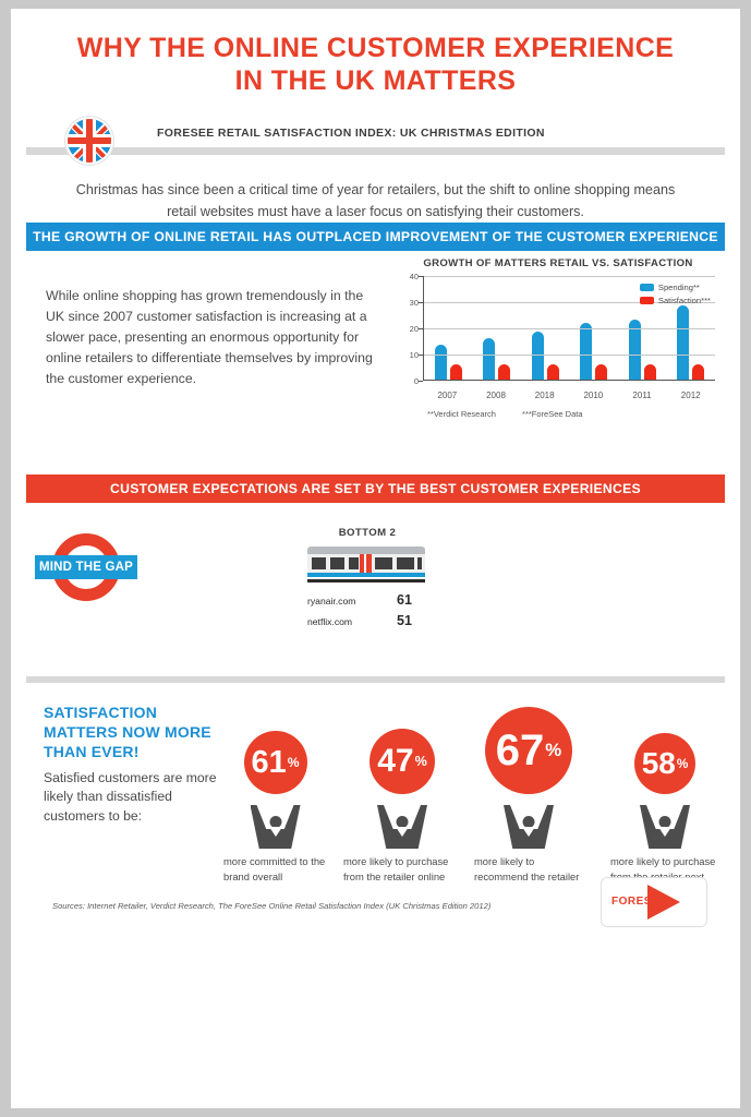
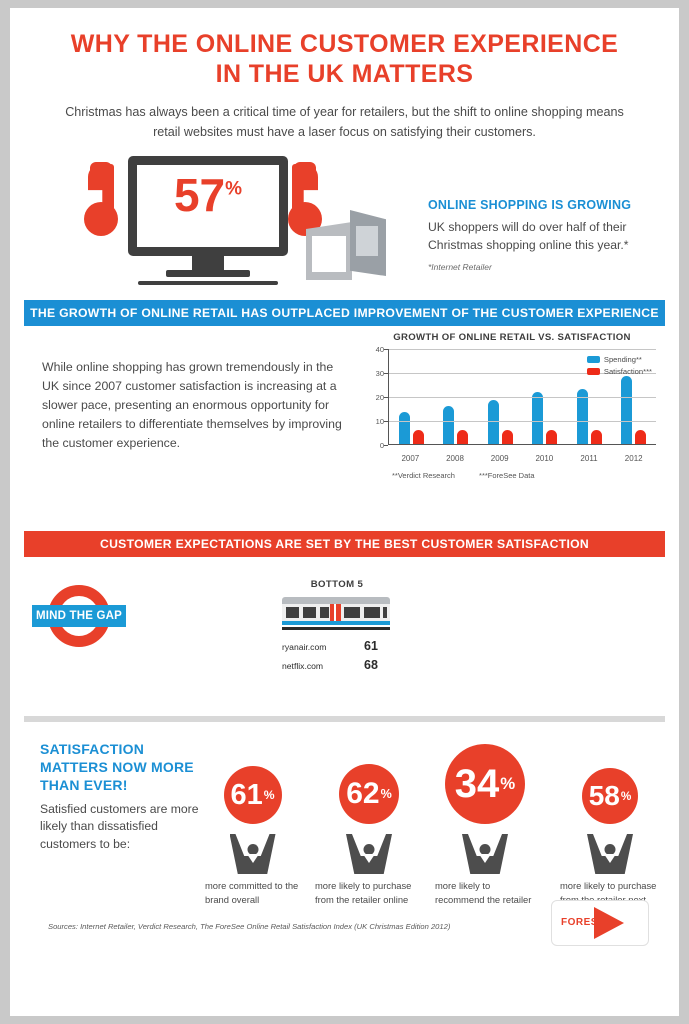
  WHY THE ONLINE CUSTOMER EXPERIENCE
  IN THE UK MATTERS
- FORESEE RETAIL SATISFACTION INDEX: UK CHRISTMAS EDITION
- Christmas has since been a critical time of year for retailers, but the shift to online shopping means retail websites must have a laser focus on satisfying their customers.
+ Christmas has always been a critical time of year for retailers, but the shift to online shopping means retail websites must have a laser focus on satisfying their customers.
+ 57%
+ ONLINE SHOPPING IS GROWING
+ UK shoppers will do over half of their Christmas shopping online this year.*
+ *Internet Retailer
  THE GROWTH OF ONLINE RETAIL HAS OUTPLACED IMPROVEMENT OF THE CUSTOMER EXPERIENCE
  While online shopping has grown tremendously in the UK since 2007 customer satisfaction is increasing at a slower pace, presenting an enormous opportunity for online retailers to differentiate themselves by improving the customer experience.
- GROWTH OF MATTERS RETAIL VS. SATISFACTION
+ GROWTH OF ONLINE RETAIL VS. SATISFACTION
  0
  10
  20
  30
  40
  2007
  2008
- 2018
+ 2009
  2010
  2011
  2012
  Spending**
  Satisfaction***
  **Verdict Research ***ForeSee Data
- CUSTOMER EXPECTATIONS ARE SET BY THE BEST CUSTOMER EXPERIENCES
+ CUSTOMER EXPECTATIONS ARE SET BY THE BEST CUSTOMER SATISFACTION
  MIND THE GAP
- BOTTOM 2
+ BOTTOM 5
  ryanair.com
  61
  netflix.com
- 51
+ 68
  SATISFACTION MATTERS NOW MORE THAN EVER!
  Satisfied customers are more likely than dissatisfied customers to be:
  61
  %
  more committed to the brand overall
- 47
+ 62
  %
  more likely to purchase from the retailer online
- 67
+ 34
  %
  more likely to recommend the retailer
  58
  %
  Sources: Internet Retailer, Verdict Research, The ForeSee Online Retail Satisfaction Index (UK Christmas Edition 2012)
  FORESEE
